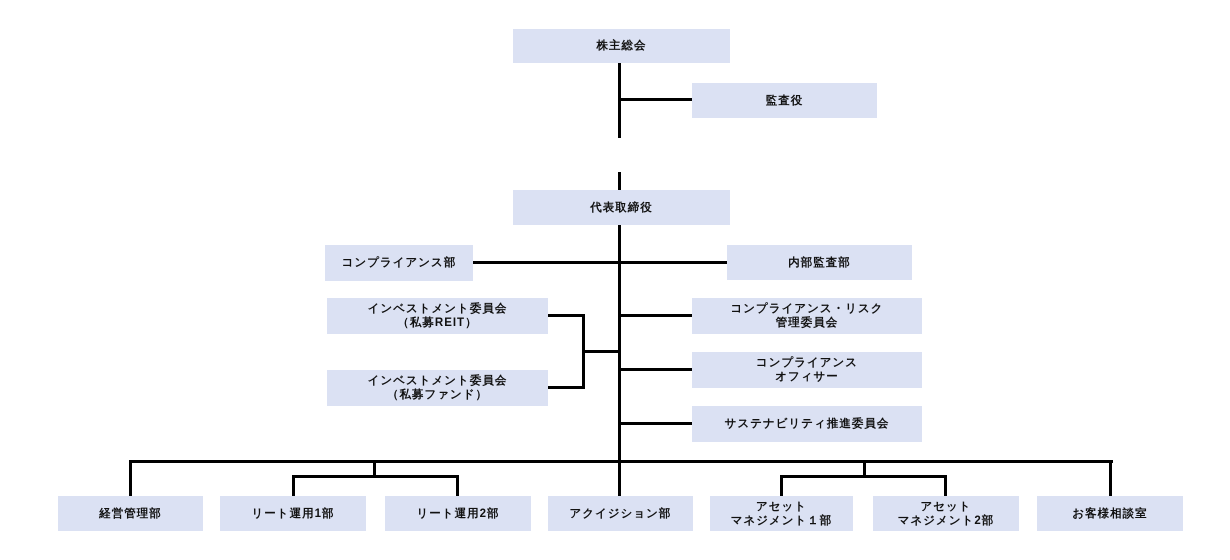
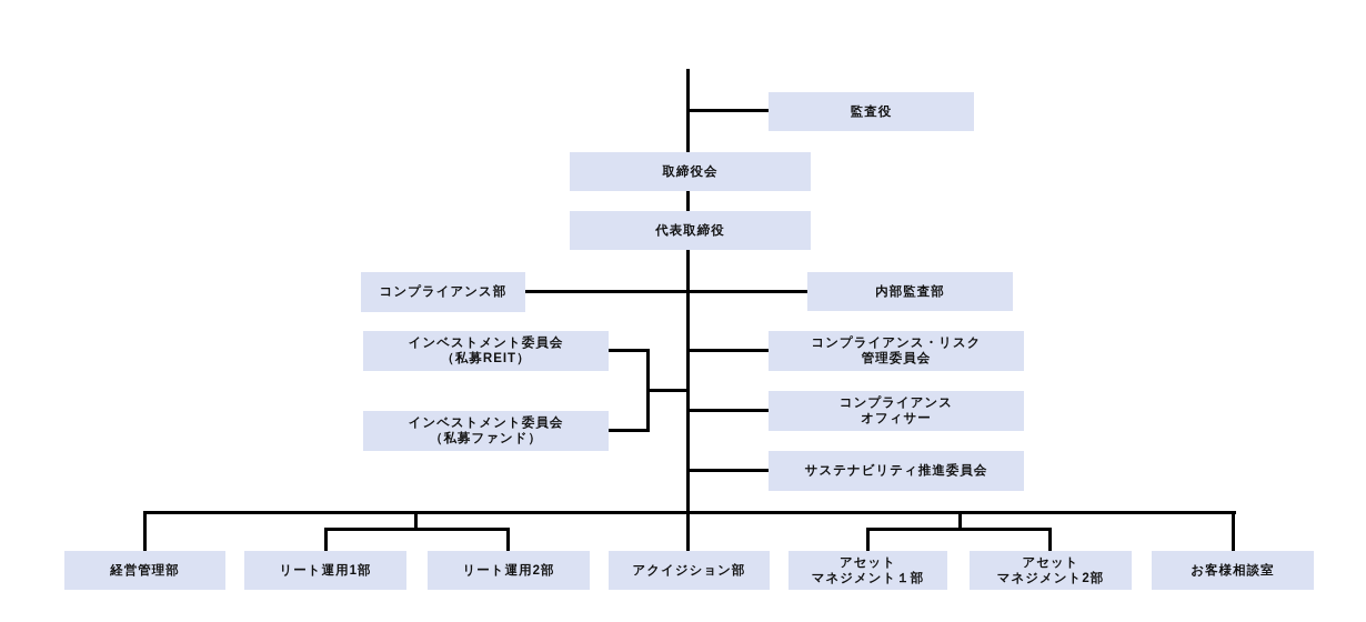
- 株主総会
  監査役
+ 取締役会
  代表取締役
  コンプライアンス部
  内部監査部
  インベストメント委員会
  （私募REIT）
  インベストメント委員会
  （私募ファンド）
  コンプライアンス・リスク
  管理委員会
  コンプライアンス
  オフィサー
  サステナビリティ推進委員会
  経営管理部
  リート運用1部
  リート運用2部
  アクイジション部
  アセット
  マネジメント１部
  アセット
  マネジメント2部
  お客様相談室
